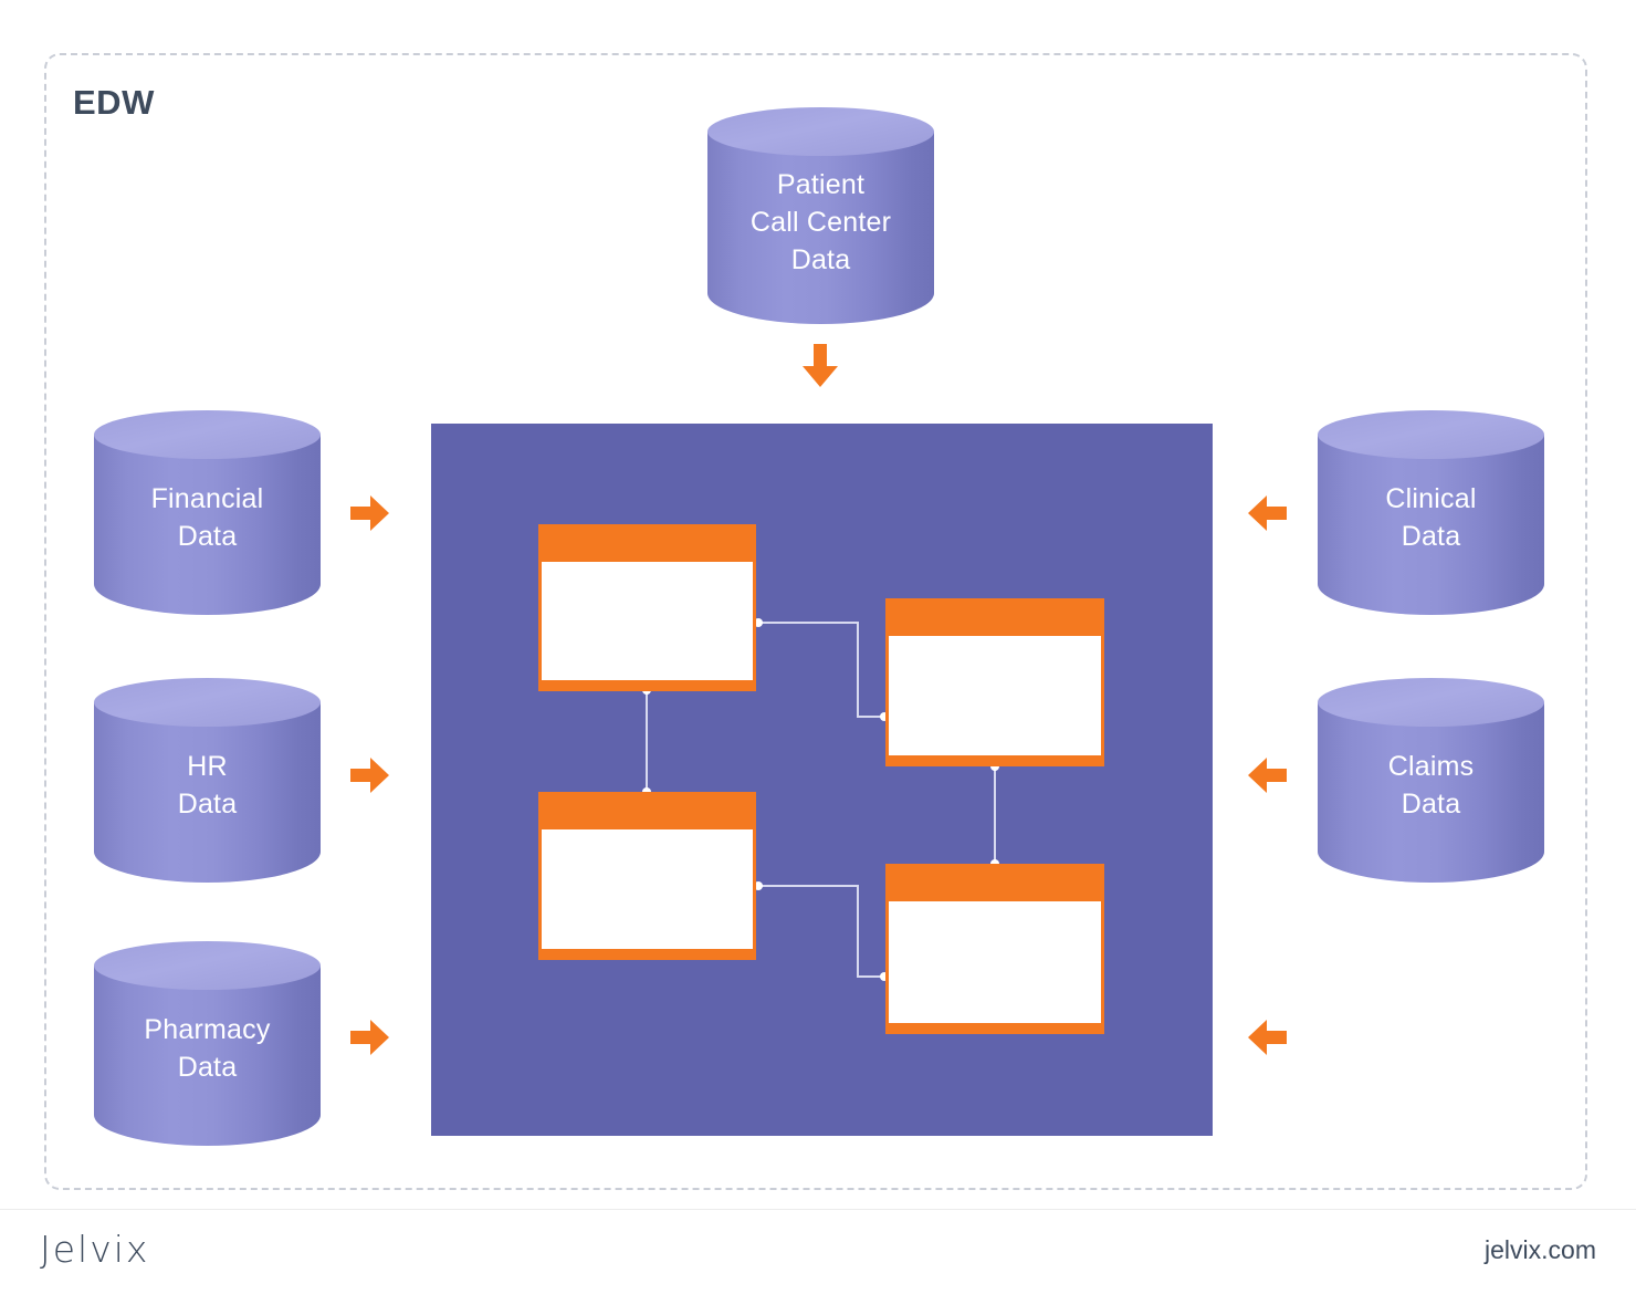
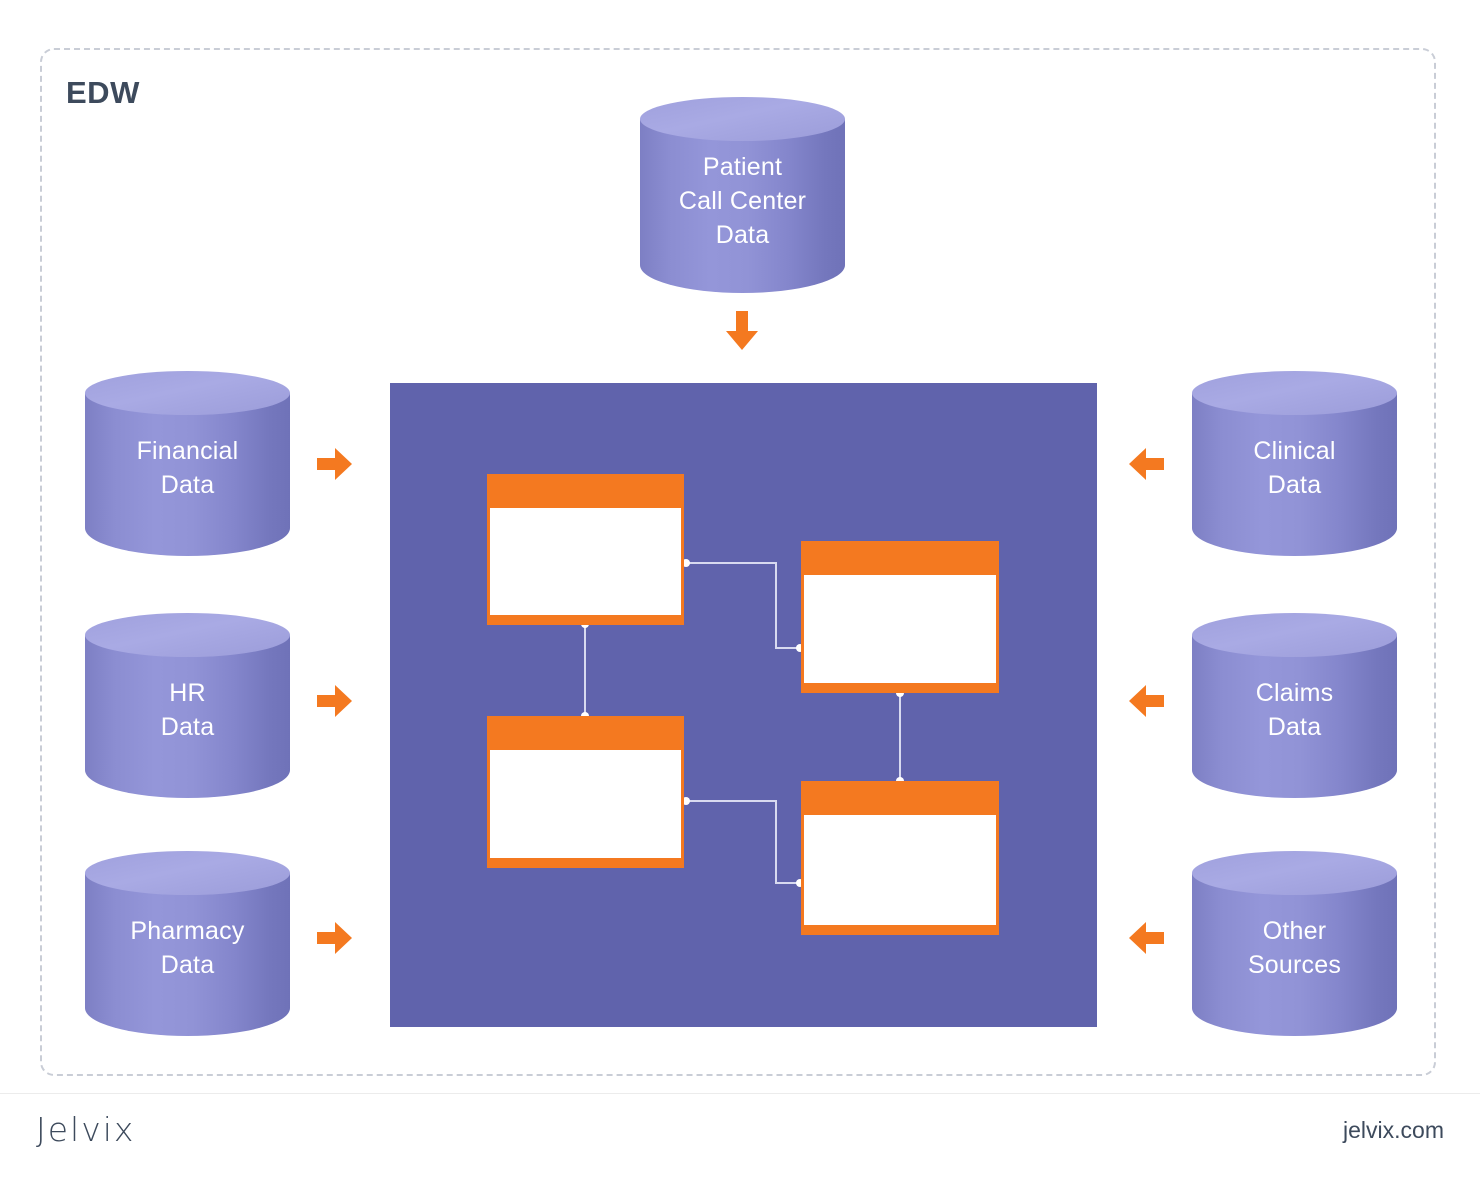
  EDW
  Patient
  Call Center
  Data
  Financial
  Data
  HR
  Data
  Pharmacy
  Data
  Clinical
  Data
  Claims
  Data
+ Other
+ Sources
  Jelvix
  jelvix.com
